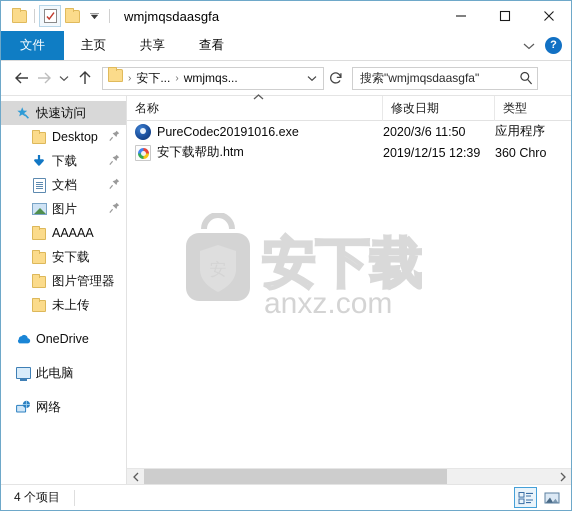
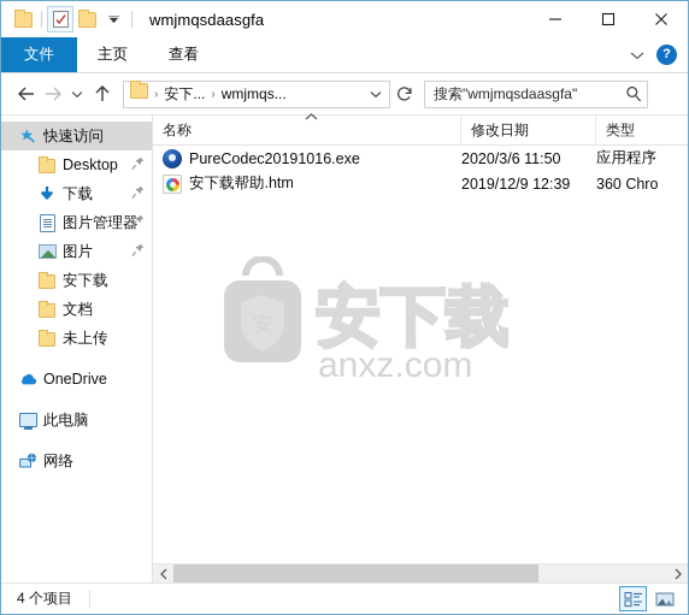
  wmjmqsdaasgfa
  文件
  主页
- 共享
  查看
  ?
  ›
  安下...
  ›
  wmjmqs...
  搜索"wmjmqsdaasgfa"
  快速访问
  Desktop
  下载
- 文档
+ 图片管理器
  图片
- AAAAA
  安下载
- 图片管理器
+ 文档
  未上传
  OneDrive
  此电脑
  网络
  名称
  修改日期
  类型
  PureCodec20191016.exe
  2020/3/6 11:50
  应用程序
  安下载帮助.htm
- 2019/12/15 12:39
+ 2019/12/9 12:39
  360 Chro
  安下载
  anxz.com
  4 个项目
